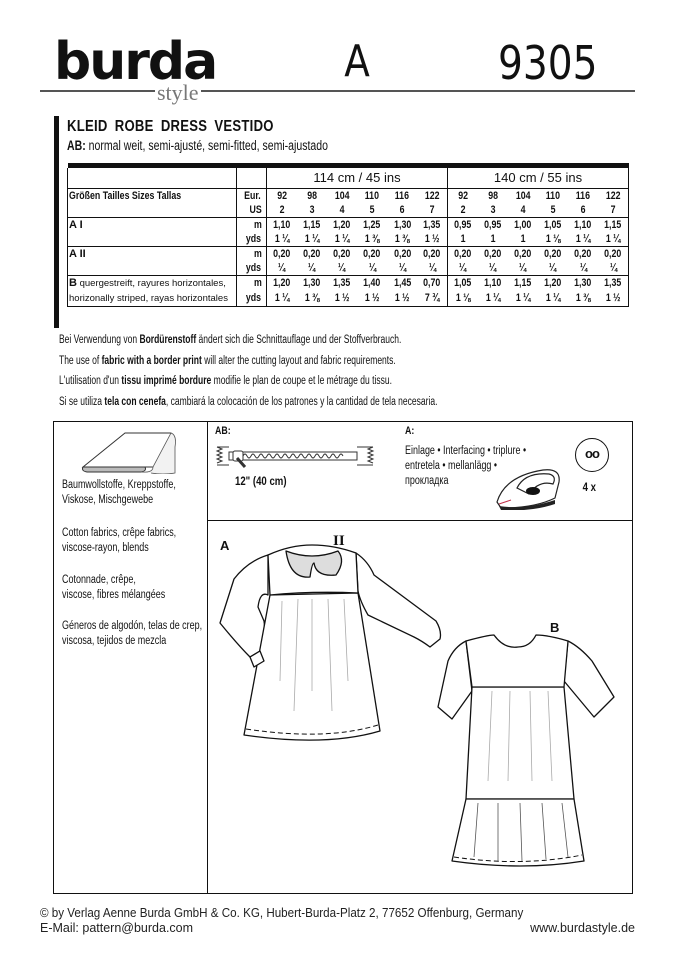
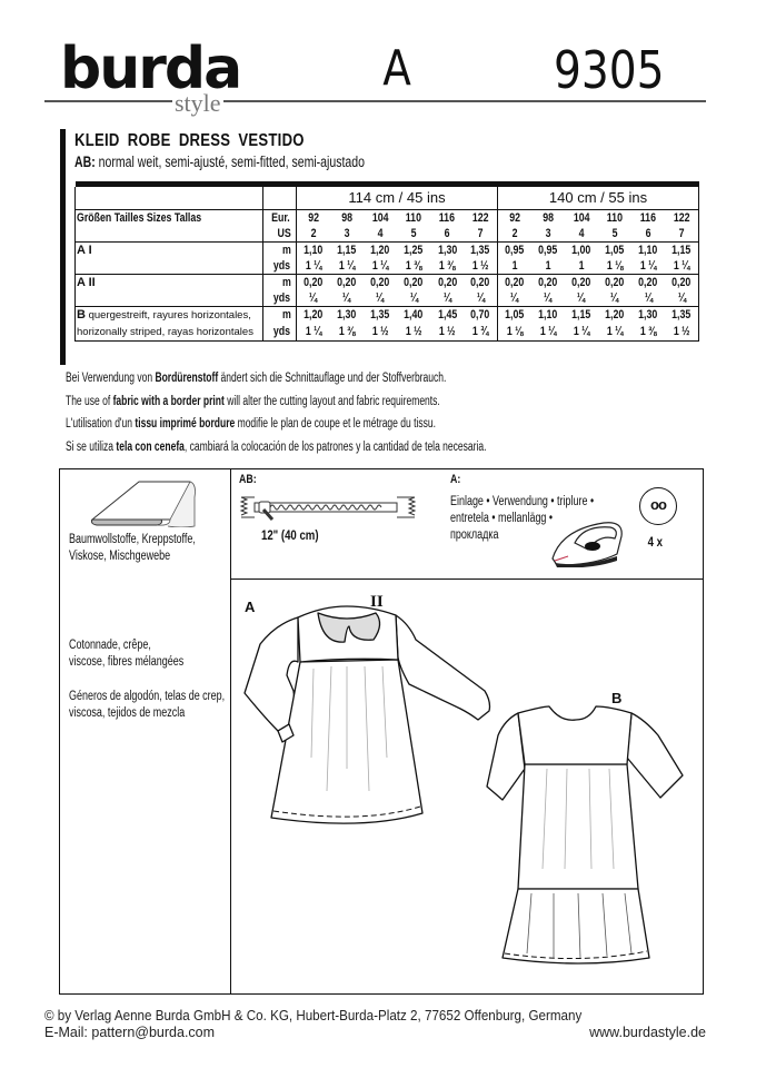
  burda
  style
  A
  9305
  KLEID ROBE DRESS VESTIDO
  AB: normal weit, semi-ajusté, semi-fitted, semi-ajustado
  		114 cm / 45 ins	140 cm / 55 ins
  Größen Tailles Sizes Tallas	Eur.	92	98	104	110	116	122	92	98	104	110	116	122
  	US	2	3	4	5	6	7	2	3	4	5	6	7
  A I	m	1,10	1,15	1,20	1,25	1,30	1,35	0,95	0,95	1,00	1,05	1,10	1,15
  	yds	1 ¼	1 ¼	1 ¼	1 ⅜	1 ⅜	1 ½	1	1	1	1 ⅛	1 ¼	1 ¼
  A II	m	0,20	0,20	0,20	0,20	0,20	0,20	0,20	0,20	0,20	0,20	0,20	0,20
  	yds	¼	¼	¼	¼	¼	¼	¼	¼	¼	¼	¼	¼
  B quergestreift, rayures horizontales,	m	1,20	1,30	1,35	1,40	1,45	0,70	1,05	1,10	1,15	1,20	1,30	1,35
- horizonally striped, rayas horizontales	yds	1 ¼	1 ⅜	1 ½	1 ½	1 ½	7 ¾	1 ⅛	1 ¼	1 ¼	1 ¼	1 ⅜	1 ½
+ horizonally striped, rayas horizontales	yds	1 ¼	1 ⅜	1 ½	1 ½	1 ½	1 ¾	1 ⅛	1 ¼	1 ¼	1 ¼	1 ⅜	1 ½
  Bei Verwendung von Bordürenstoff ändert sich die Schnittauflage und der Stoffverbrauch.
  The use of fabric with a border print will alter the cutting layout and fabric requirements.
  L'utilisation d'un tissu imprimé bordure modifie le plan de coupe et le métrage du tissu.
  Si se utiliza tela con cenefa, cambiará la colocación de los patrones y la cantidad de tela necesaria.
  Baumwollstoffe, Kreppstoffe,
  Viskose, Mischgewebe
- Cotton fabrics, crêpe fabrics,
- viscose-rayon, blends
  Cotonnade, crêpe,
  viscose, fibres mélangées
  Géneros de algodón, telas de crep,
  viscosa, tejidos de mezcla
  AB:
  12" (40 cm)
  A:
- Einlage • Interfacing • triplure •
+ Einlage • Verwendung • triplure •
  entretela • mellanlägg •
  прокладка
  oo
  4 x
  A
  II
  B
  © by Verlag Aenne Burda GmbH & Co. KG, Hubert-Burda-Platz 2, 77652 Offenburg, Germany
  E-Mail: pattern@burda.com
  www.burdastyle.de
